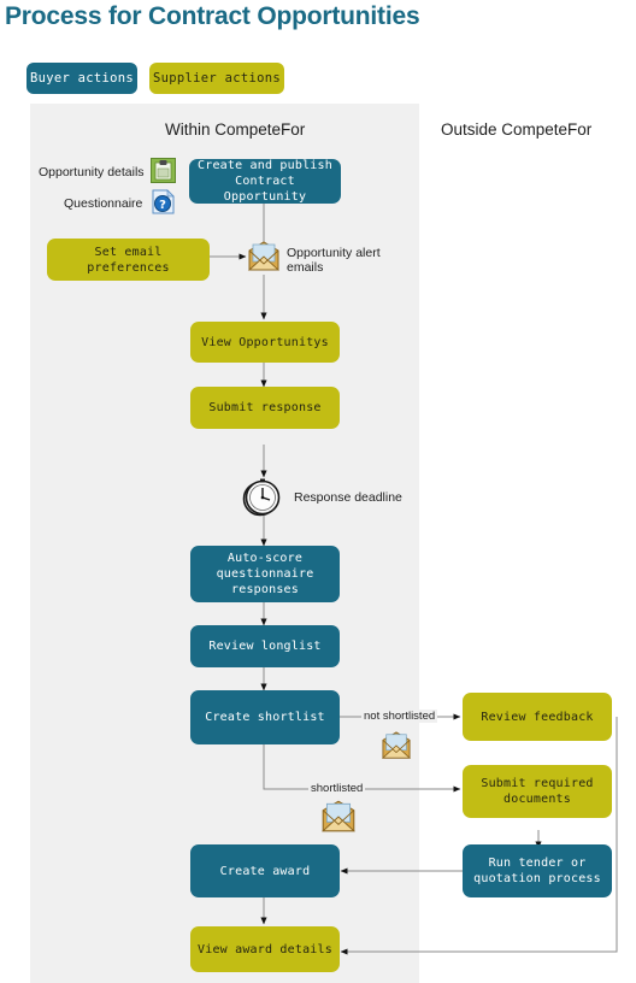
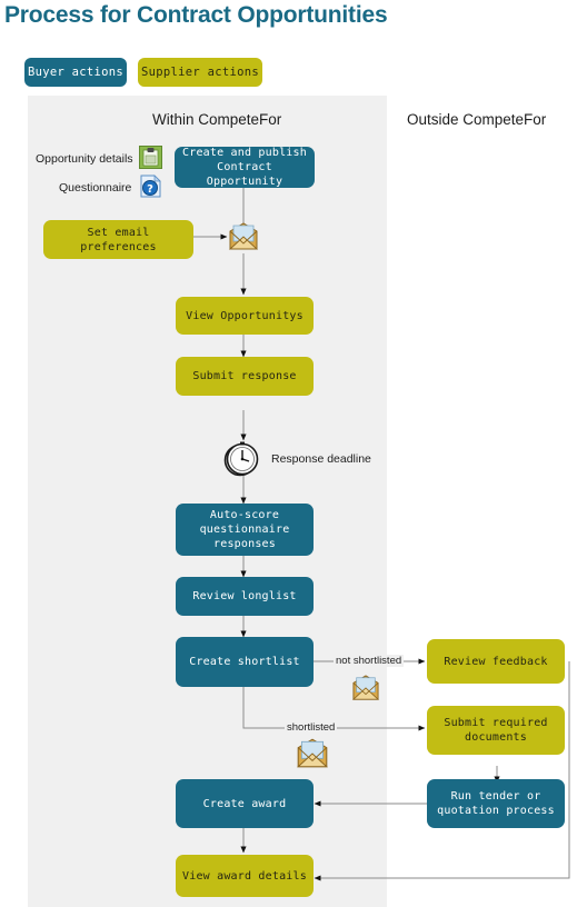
  Process for Contract Opportunities
  Buyer actions
  Supplier actions
  Within CompeteFor
  Outside CompeteFor
  Create and publish
  Contract Opportunity
  Set email preferences
  View Opportunitys
  Submit response
  Auto-score
  questionnaire
  responses
  Review longlist
  Create shortlist
  Review feedback
  Submit required
  documents
  Run tender or
  quotation process
  Create award
  View award details
  Opportunity details
  Questionnaire
  ?
- Opportunity alert
- emails
  Response deadline
  not shortlisted
  shortlisted
